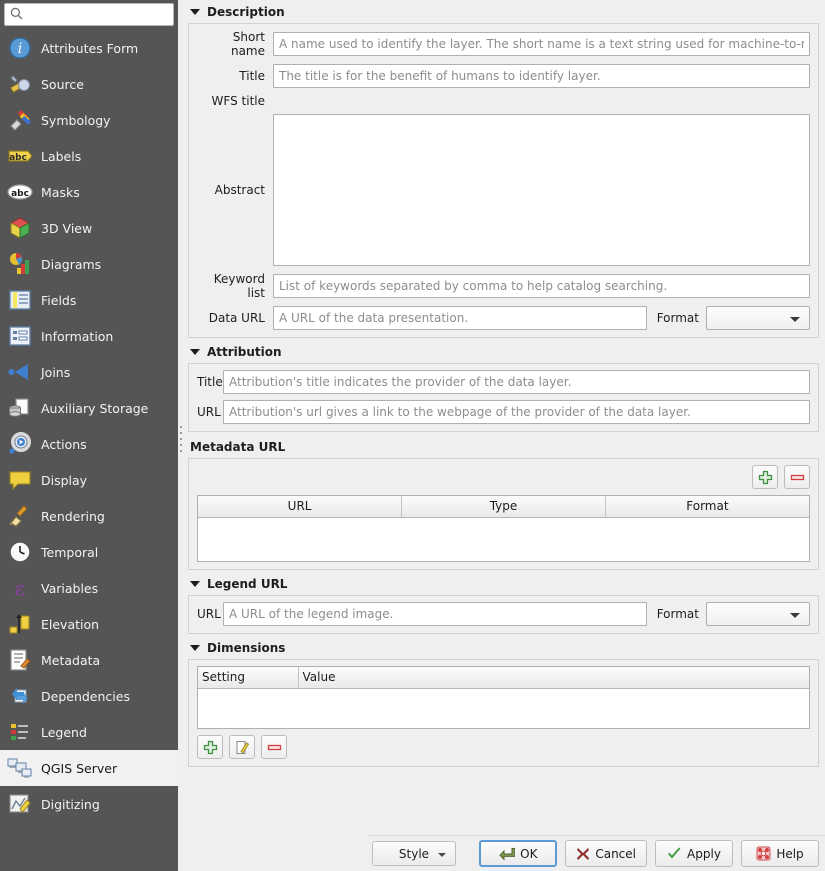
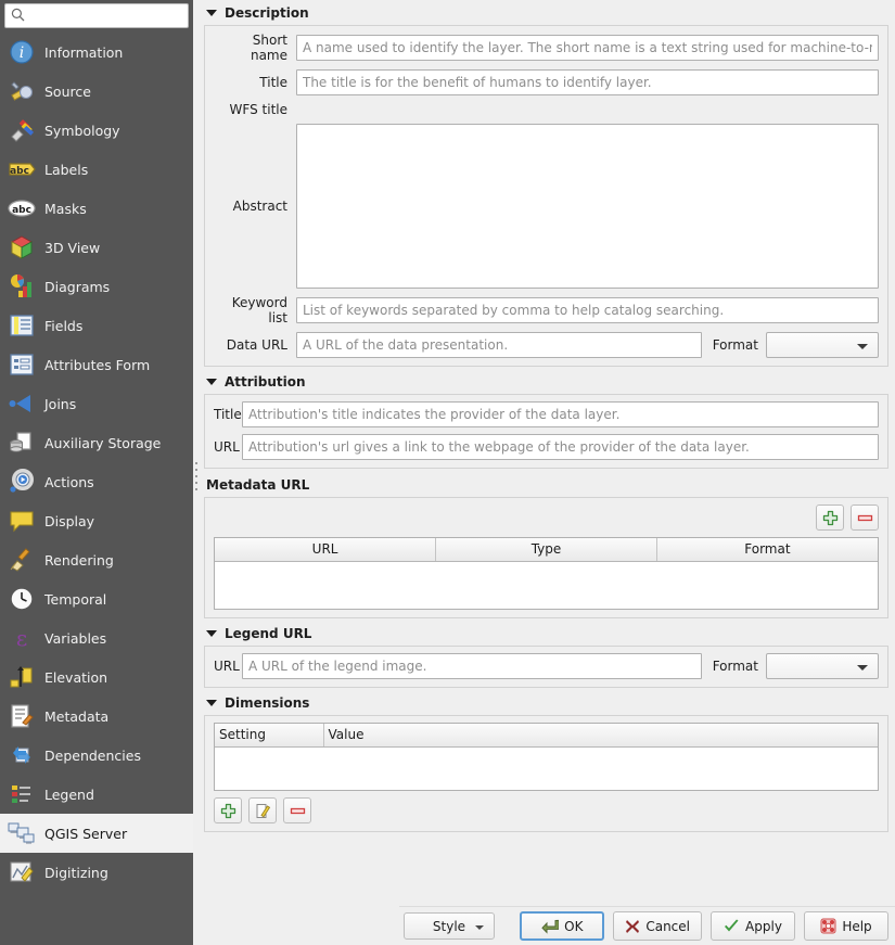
  i
- Attributes Form
+ Information
  Source
  Symbology
  abc
  Labels
  abc
  Masks
  3D View
  Diagrams
  Fields
- Information
+ Attributes Form
  Joins
  Auxiliary Storage
  Actions
  Display
  Rendering
  Temporal
  ε
  Variables
  Elevation
  Metadata
  Dependencies
  Legend
  QGIS Server
  Digitizing
  Description
  Short name
  A name used to identify the layer. The short name is a text string used for machine-to-
  Title
  The title is for the benefit of humans to identify layer.
  WFS title
  Abstract
  Keyword list
  List of keywords separated by comma to help catalog searching.
  Data URL
  A URL of the data presentation.
  Format
  Attribution
  Title
  Attribution's title indicates the provider of the data layer.
  URL
  Attribution's url gives a link to the webpage of the provider of the data layer.
  Metadata URL
  URL	Type	Format
  Legend URL
  URL
  A URL of the legend image.
  Format
  Dimensions
  Setting	Value
  Style
  OK
  Cancel
  Apply
  Help
